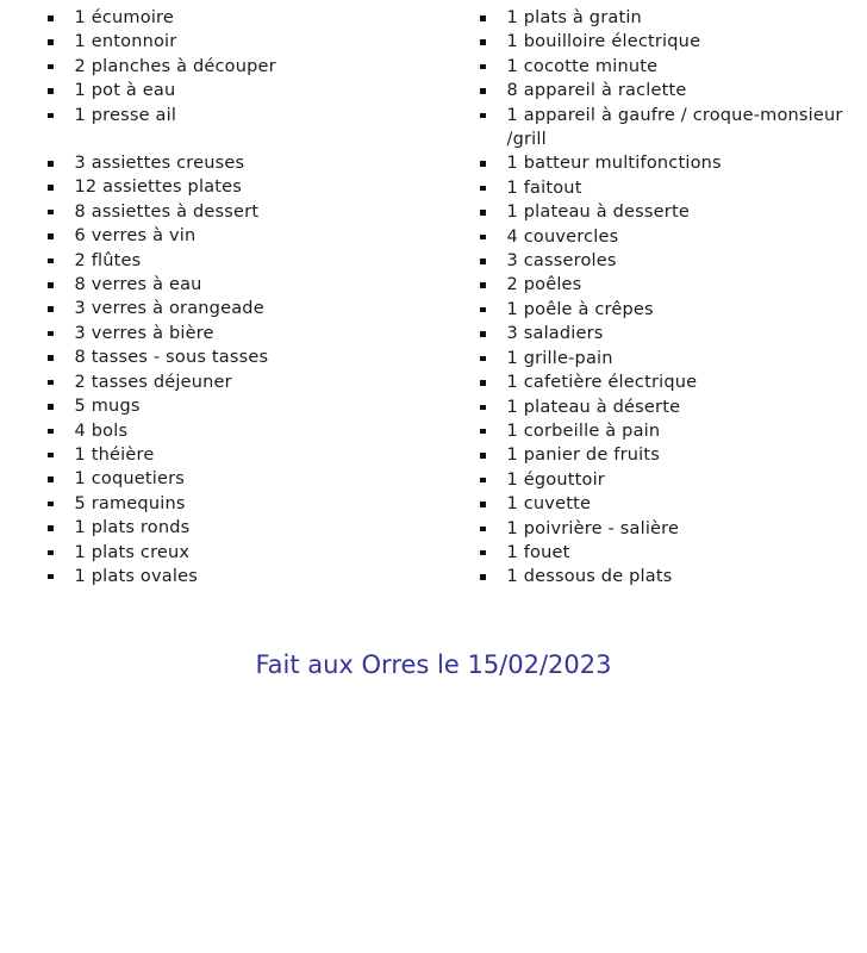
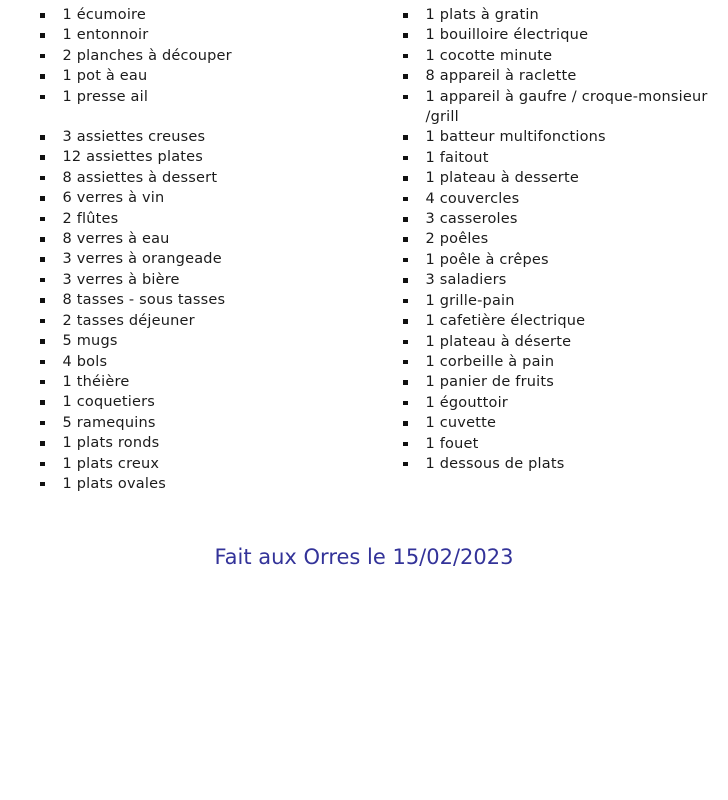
  1 écumoire
  1 entonnoir
  2 planches à découper
  1 pot à eau
  1 presse ail
  3 assiettes creuses
  12 assiettes plates
  8 assiettes à dessert
  6 verres à vin
  2 flûtes
  8 verres à eau
  3 verres à orangeade
  3 verres à bière
  8 tasses - sous tasses
  2 tasses déjeuner
  5 mugs
  4 bols
  1 théière
  1 coquetiers
  5 ramequins
  1 plats ronds
  1 plats creux
  1 plats ovales
  1 plats à gratin
  1 bouilloire électrique
  1 cocotte minute
  8 appareil à raclette
  1 appareil à gaufre / croque-monsieur
  /grill
  1 batteur multifonctions
  1 faitout
  1 plateau à desserte
  4 couvercles
  3 casseroles
  2 poêles
  1 poêle à crêpes
  3 saladiers
  1 grille-pain
  1 cafetière électrique
  1 plateau à déserte
  1 corbeille à pain
  1 panier de fruits
  1 égouttoir
  1 cuvette
- 1 poivrière - salière
  1 fouet
  1 dessous de plats
  Fait aux Orres le 15/02/2023
